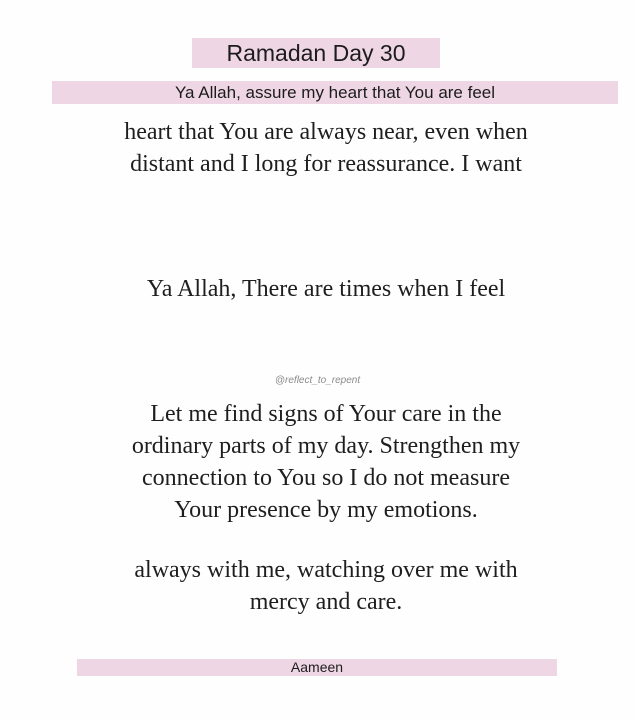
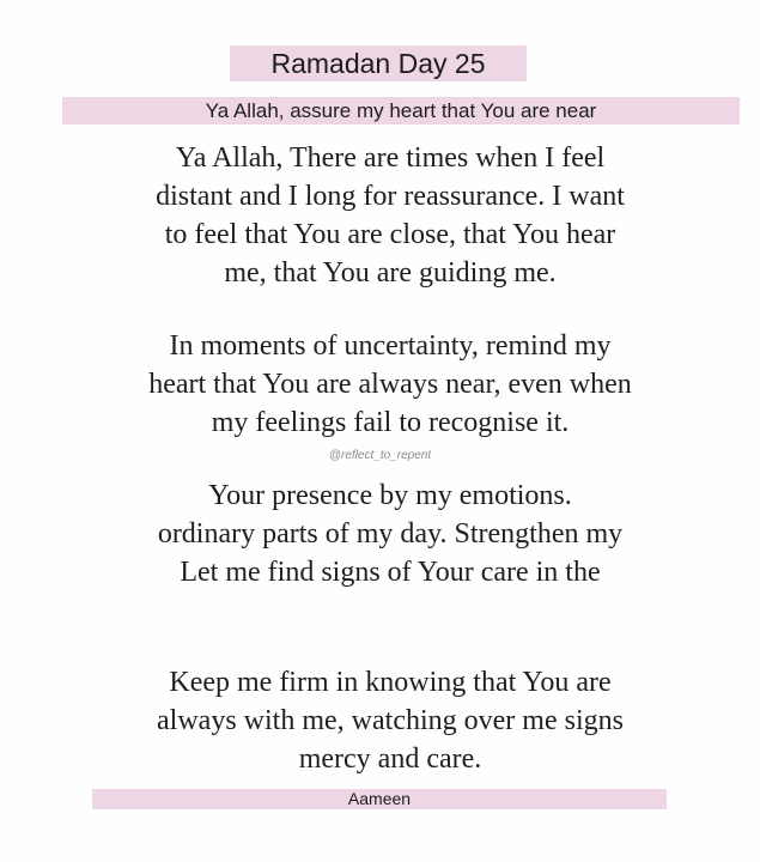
- Ramadan Day 30
+ Ramadan Day 25
- Ya Allah, assure my heart that You are feel
+ Ya Allah, assure my heart that You are near
- heart that You are always near, even when
+ Ya Allah, There are times when I feel
  distant and I long for reassurance. I want
+ to feel that You are close, that You hear
+ me, that You are guiding me.
+ In moments of uncertainty, remind my
- Ya Allah, There are times when I feel
+ heart that You are always near, even when
+ my feelings fail to recognise it.
  @reflect_to_repent
- Let me find signs of Your care in the
+ Your presence by my emotions.
  ordinary parts of my day. Strengthen my
- connection to You so I do not measure
- Your presence by my emotions.
+ Let me find signs of Your care in the
+ Keep me firm in knowing that You are
- always with me, watching over me with
+ always with me, watching over me signs
  mercy and care.
  Aameen
